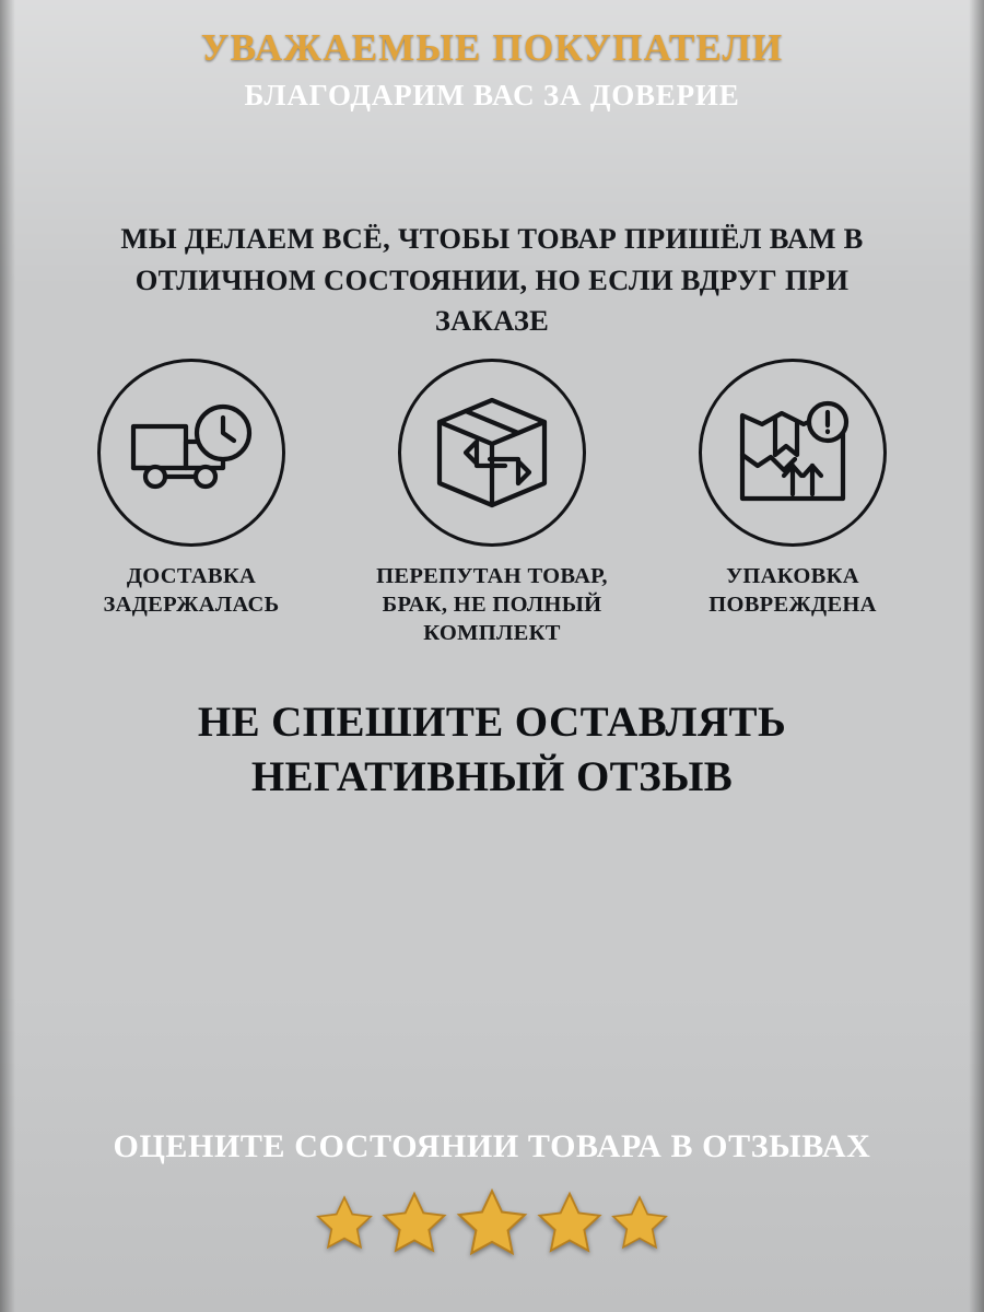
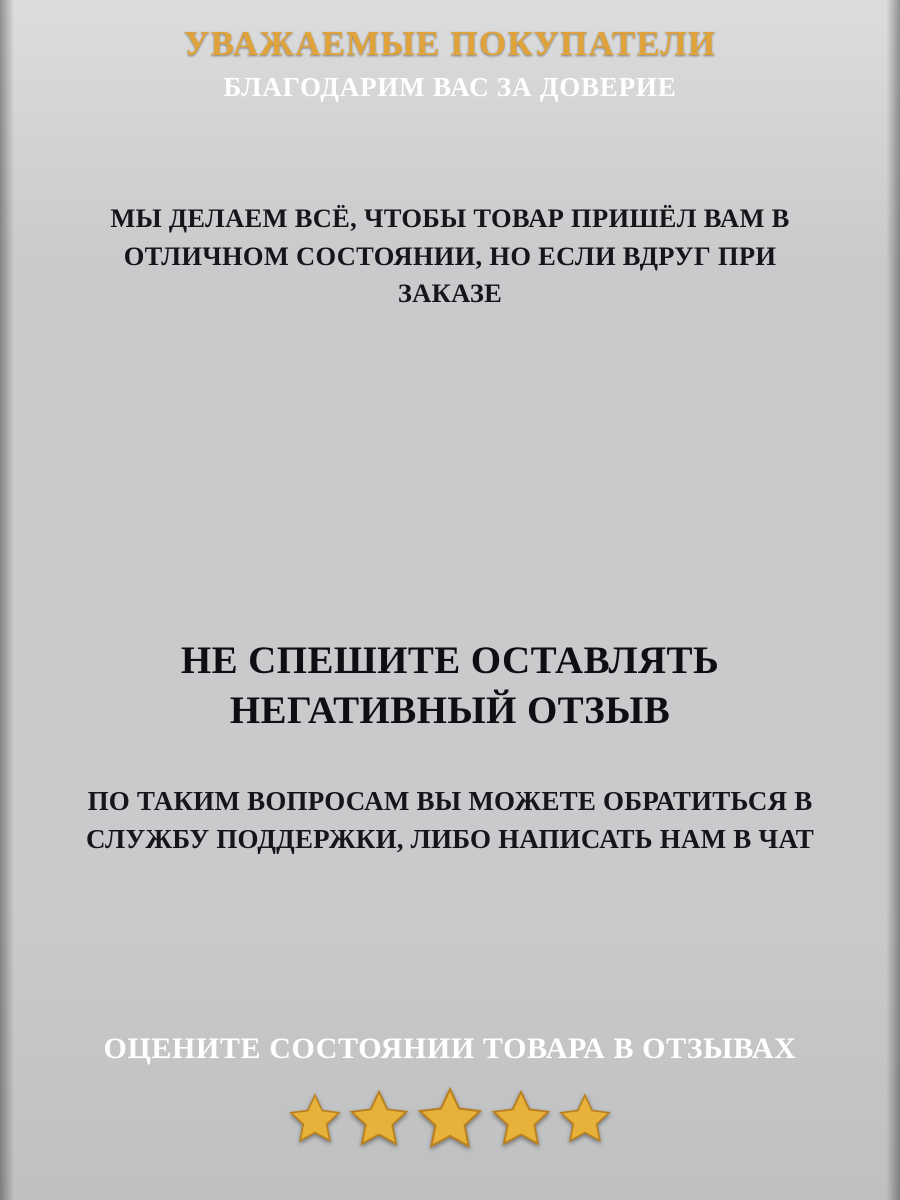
  УВАЖАЕМЫЕ ПОКУПАТЕЛИ
  БЛАГОДАРИМ ВАС ЗА ДОВЕРИЕ
  МЫ ДЕЛАЕМ ВСЁ, ЧТОБЫ ТОВАР ПРИШЁЛ ВАМ В ОТЛИЧНОМ СОСТОЯНИИ, НО ЕСЛИ ВДРУГ ПРИ ЗАКАЗЕ
- ДОСТАВКА ЗАДЕРЖАЛАСЬ
- ПЕРЕПУТАН ТОВАР, БРАК, НЕ ПОЛНЫЙ КОМПЛЕКТ
- УПАКОВКА ПОВРЕЖДЕНА
  НЕ СПЕШИТЕ ОСТАВЛЯТЬ НЕГАТИВНЫЙ ОТЗЫВ
+ ПО ТАКИМ ВОПРОСАМ ВЫ МОЖЕТЕ ОБРАТИТЬСЯ В СЛУЖБУ ПОДДЕРЖКИ, ЛИБО НАПИСАТЬ НАМ В ЧАТ
  ОЦЕНИТЕ СОСТОЯНИИ ТОВАРА В ОТЗЫВАХ
